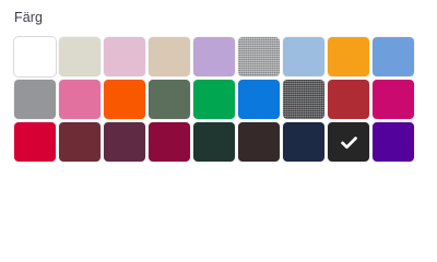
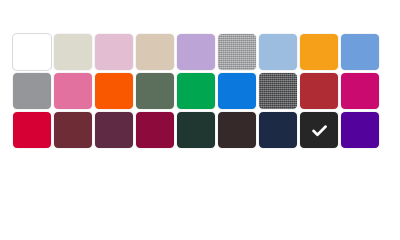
- Färg
